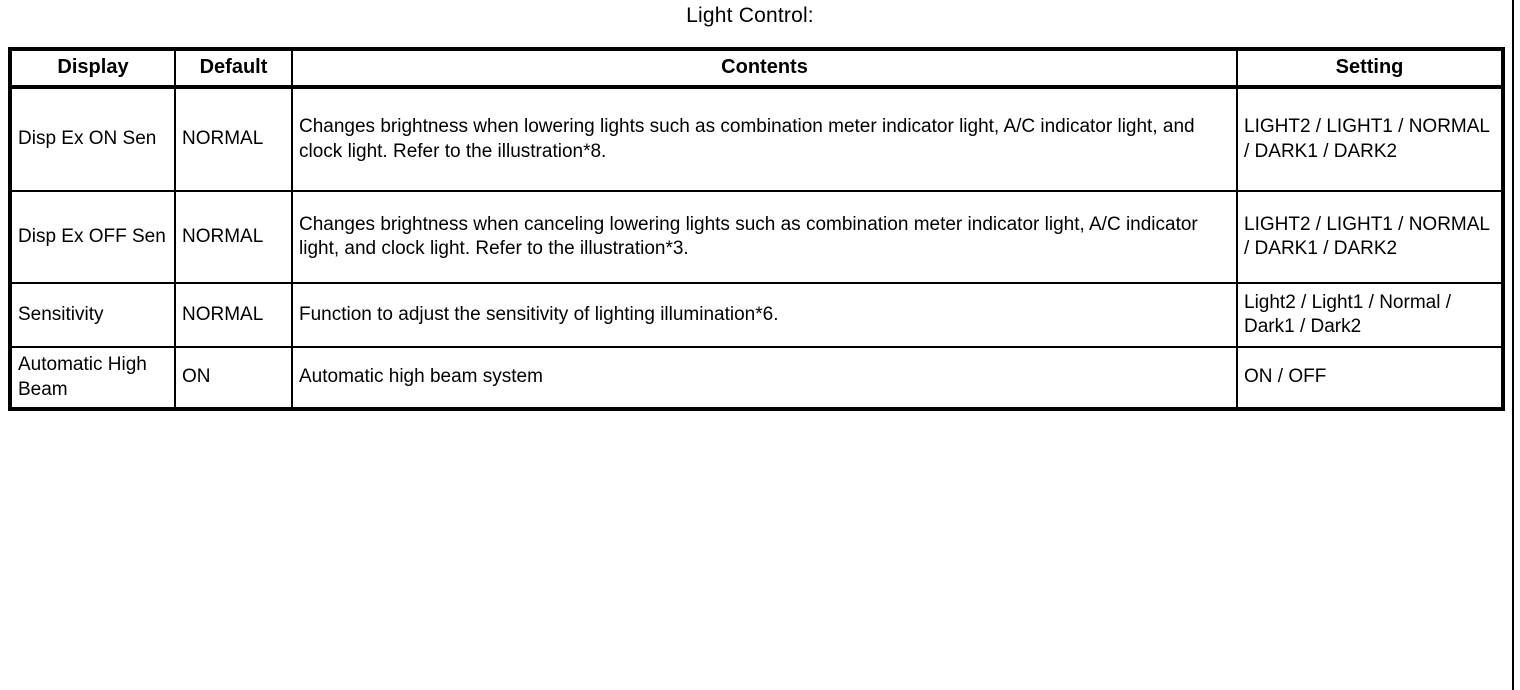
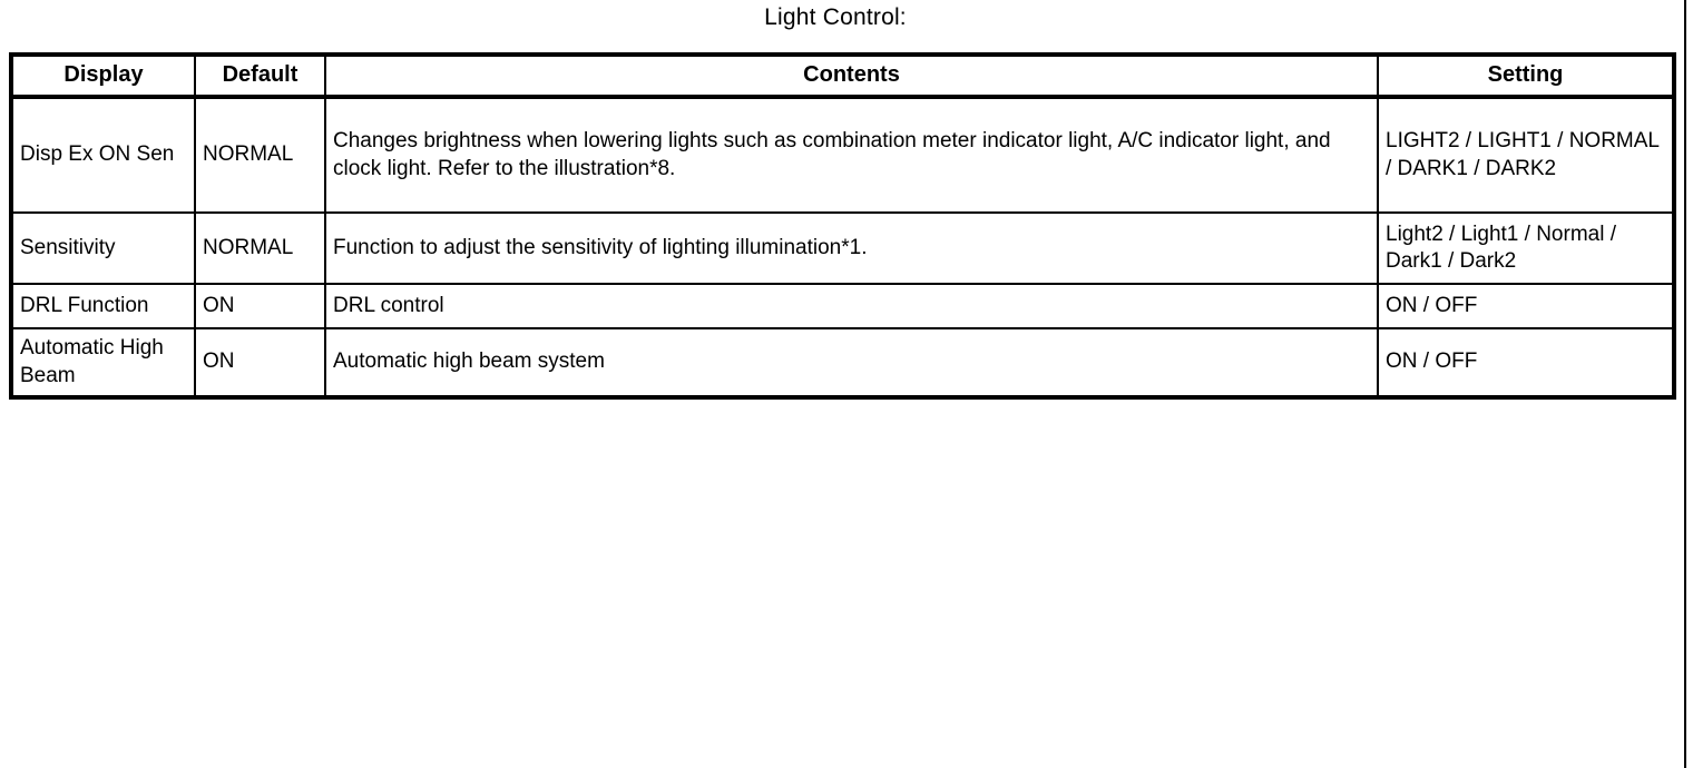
  Light Control:
  Display	Default	Contents	Setting
  Disp Ex ON Sen	NORMAL	Changes brightness when lowering lights such as combination meter indicator light, A/C indicator light, and clock light. Refer to the illustration*8.	LIGHT2 / LIGHT1 / NORMAL / DARK1 / DARK2
- Disp Ex OFF Sen	NORMAL	Changes brightness when canceling lowering lights such as combination meter indicator light, A/C indicator light, and clock light. Refer to the illustration*3.	LIGHT2 / LIGHT1 / NORMAL / DARK1 / DARK2
- Sensitivity	NORMAL	Function to adjust the sensitivity of lighting illumination*6.	Light2 / Light1 / Normal / Dark1 / Dark2
+ Sensitivity	NORMAL	Function to adjust the sensitivity of lighting illumination*1.	Light2 / Light1 / Normal / Dark1 / Dark2
+ DRL Function	ON	DRL control	ON / OFF
  Automatic High Beam	ON	Automatic high beam system	ON / OFF
